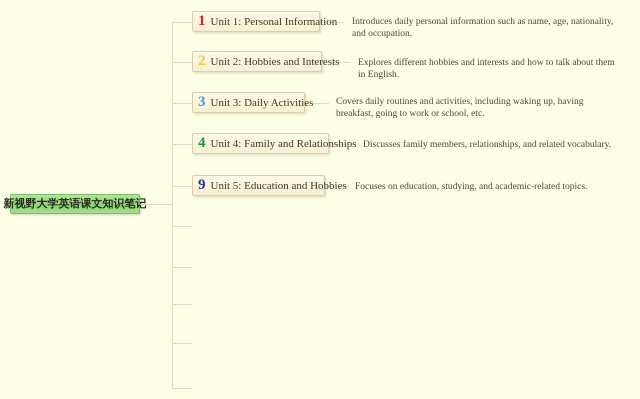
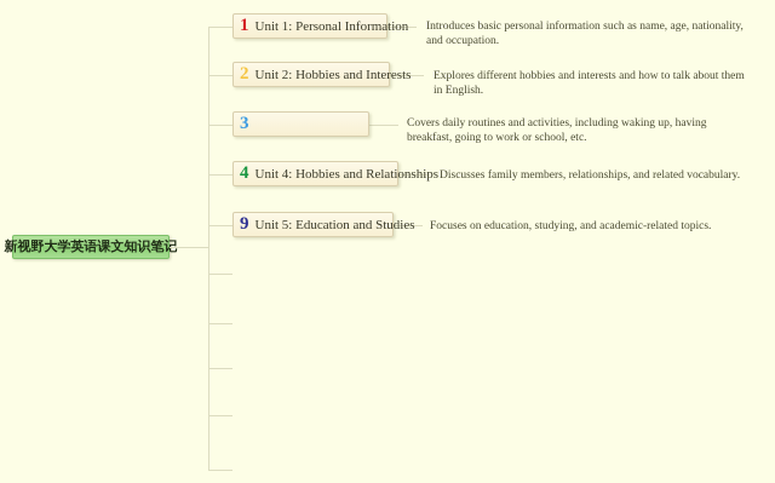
  新视野大学英语课文知识笔记
  1
  Unit 1: Personal Information
- Introduces daily personal information such as name, age, nationality, and occupation.
+ Introduces basic personal information such as name, age, nationality, and occupation.
  2
  Unit 2: Hobbies and Interests
  Explores different hobbies and interests and how to talk about them in English.
  3
- Unit 3: Daily Activities
  Covers daily routines and activities, including waking up, having breakfast, going to work or school, etc.
  4
- Unit 4: Family and Relationships
+ Unit 4: Hobbies and Relationships
  Discusses family members, relationships, and related vocabulary.
  9
- Unit 5: Education and Hobbies
+ Unit 5: Education and Studies
  Focuses on education, studying, and academic-related topics.
